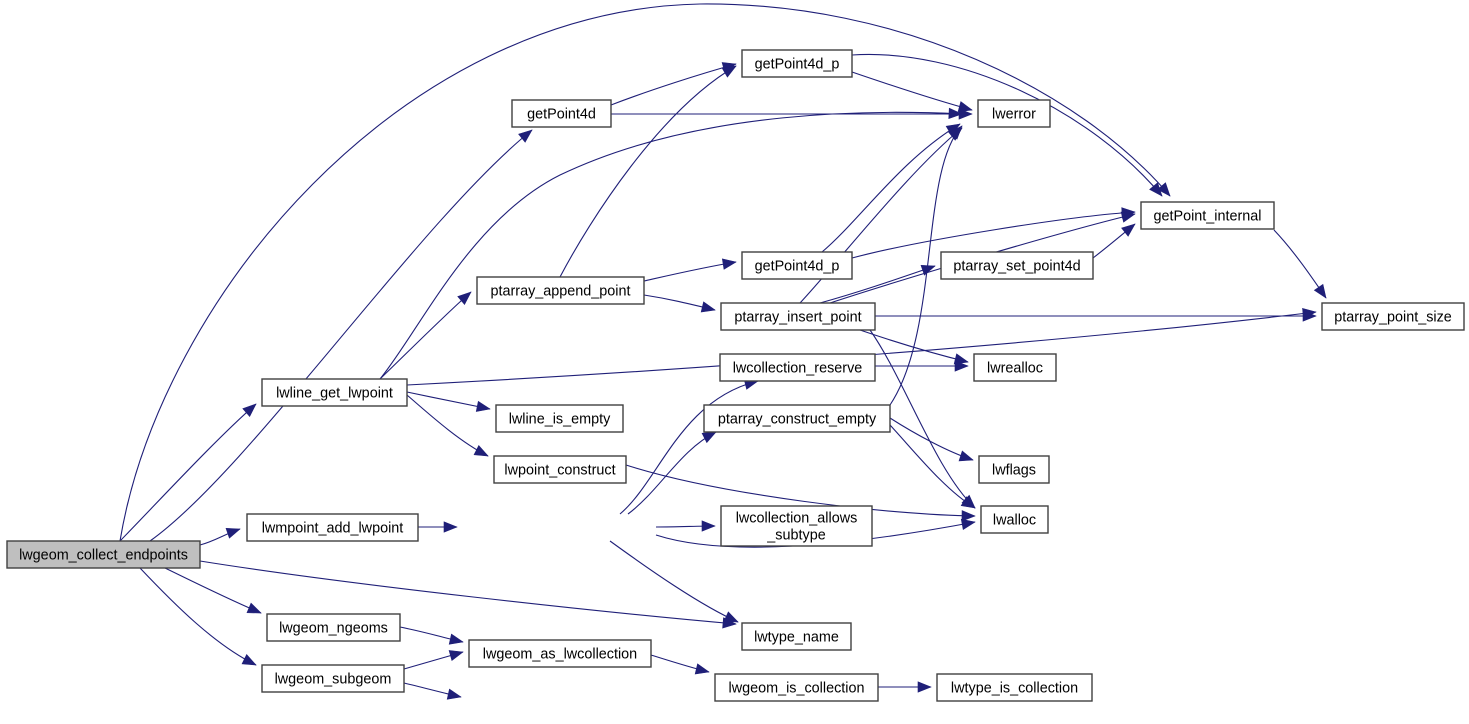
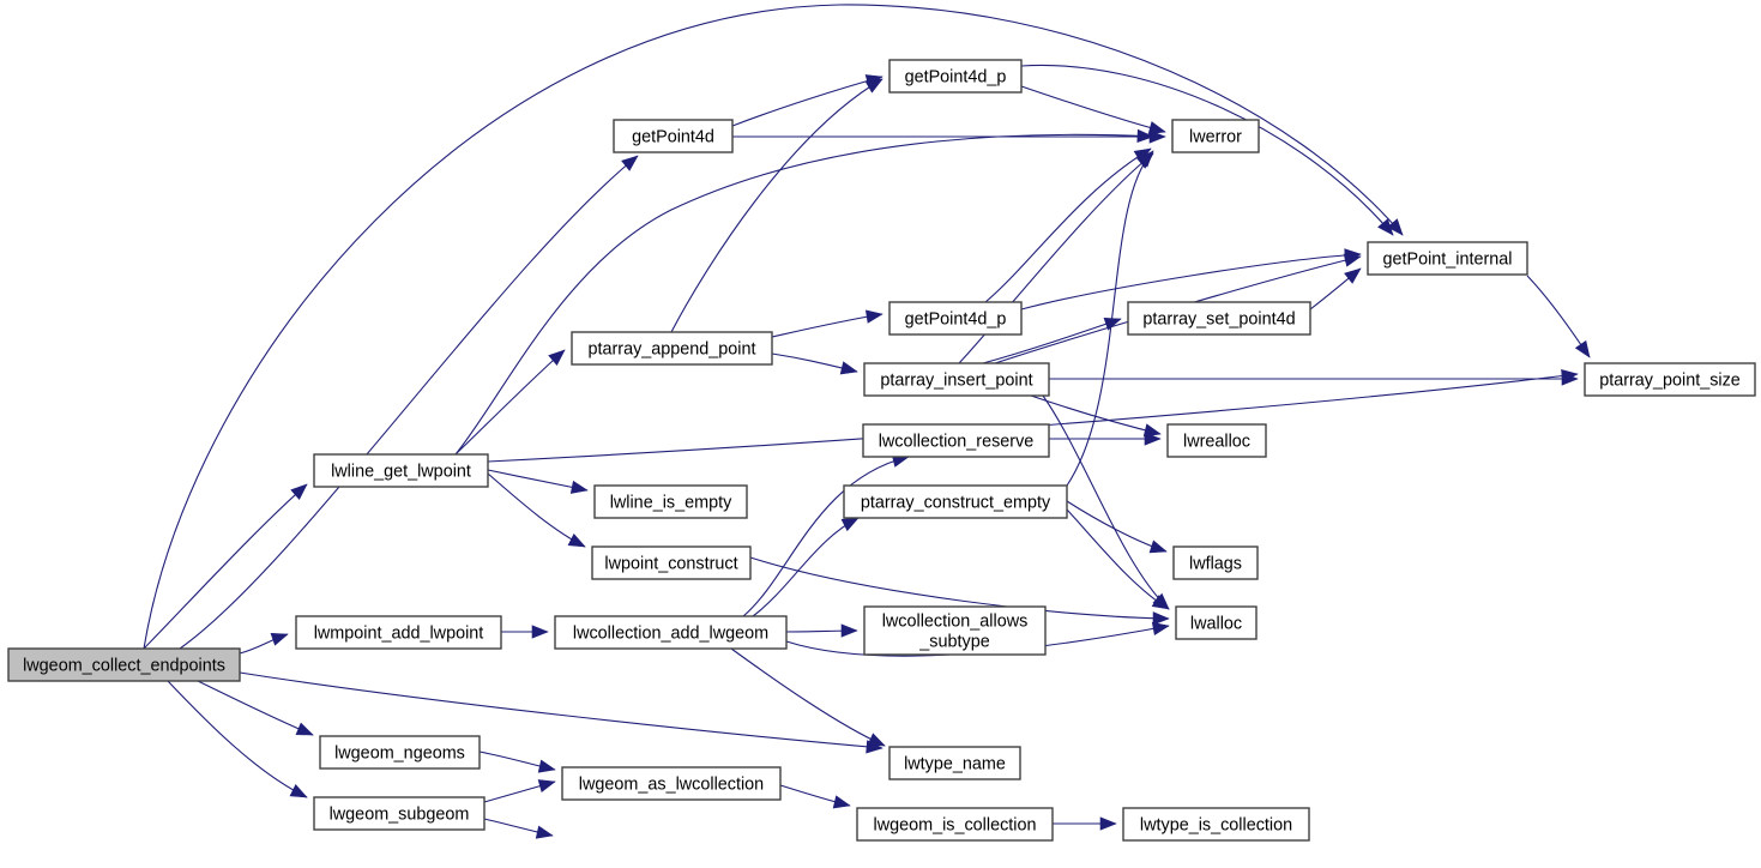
  lwgeom_collect_endpoints
  getPoint4d
  getPoint4d_p
  lwerror
  getPoint_internal
  getPoint4d_p
  ptarray_set_point4d
  ptarray_point_size
  ptarray_append_point
  ptarray_insert_point
  lwcollection_reserve
  lwrealloc
  lwline_get_lwpoint
  lwline_is_empty
  ptarray_construct_empty
  lwflags
  lwpoint_construct
  lwalloc
  lwmpoint_add_lwpoint
+ lwcollection_add_lwgeom
  lwcollection_allows _subtype
  lwtype_name
  lwgeom_ngeoms
  lwgeom_as_lwcollection
  lwgeom_subgeom
  lwgeom_is_collection
  lwtype_is_collection
